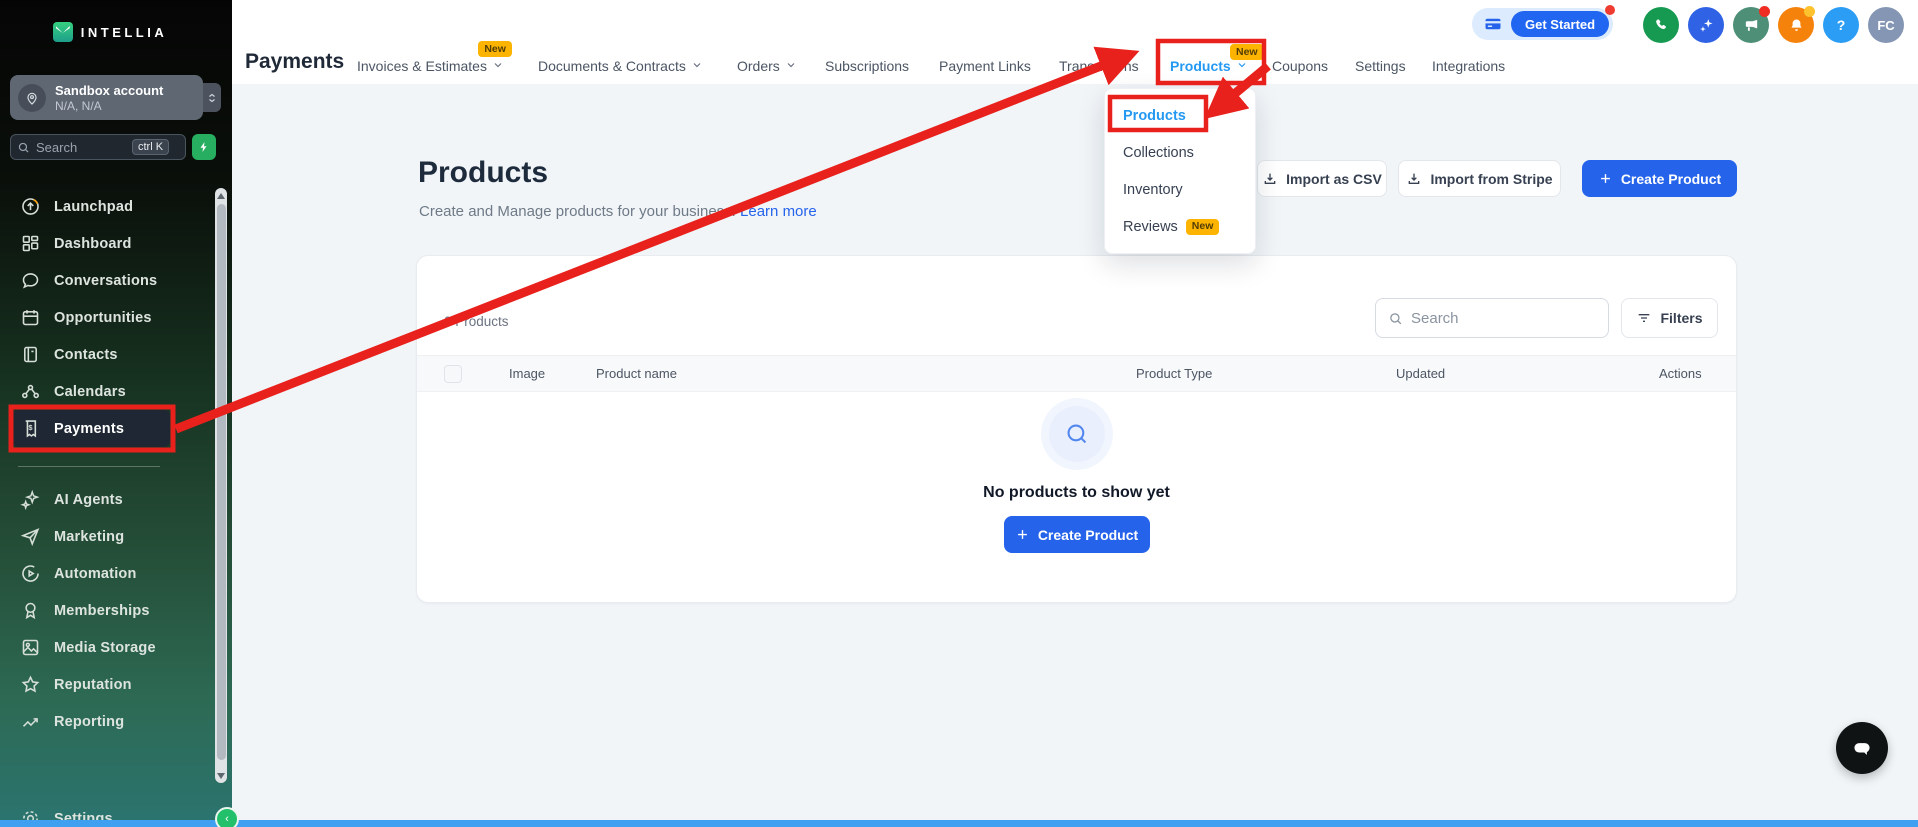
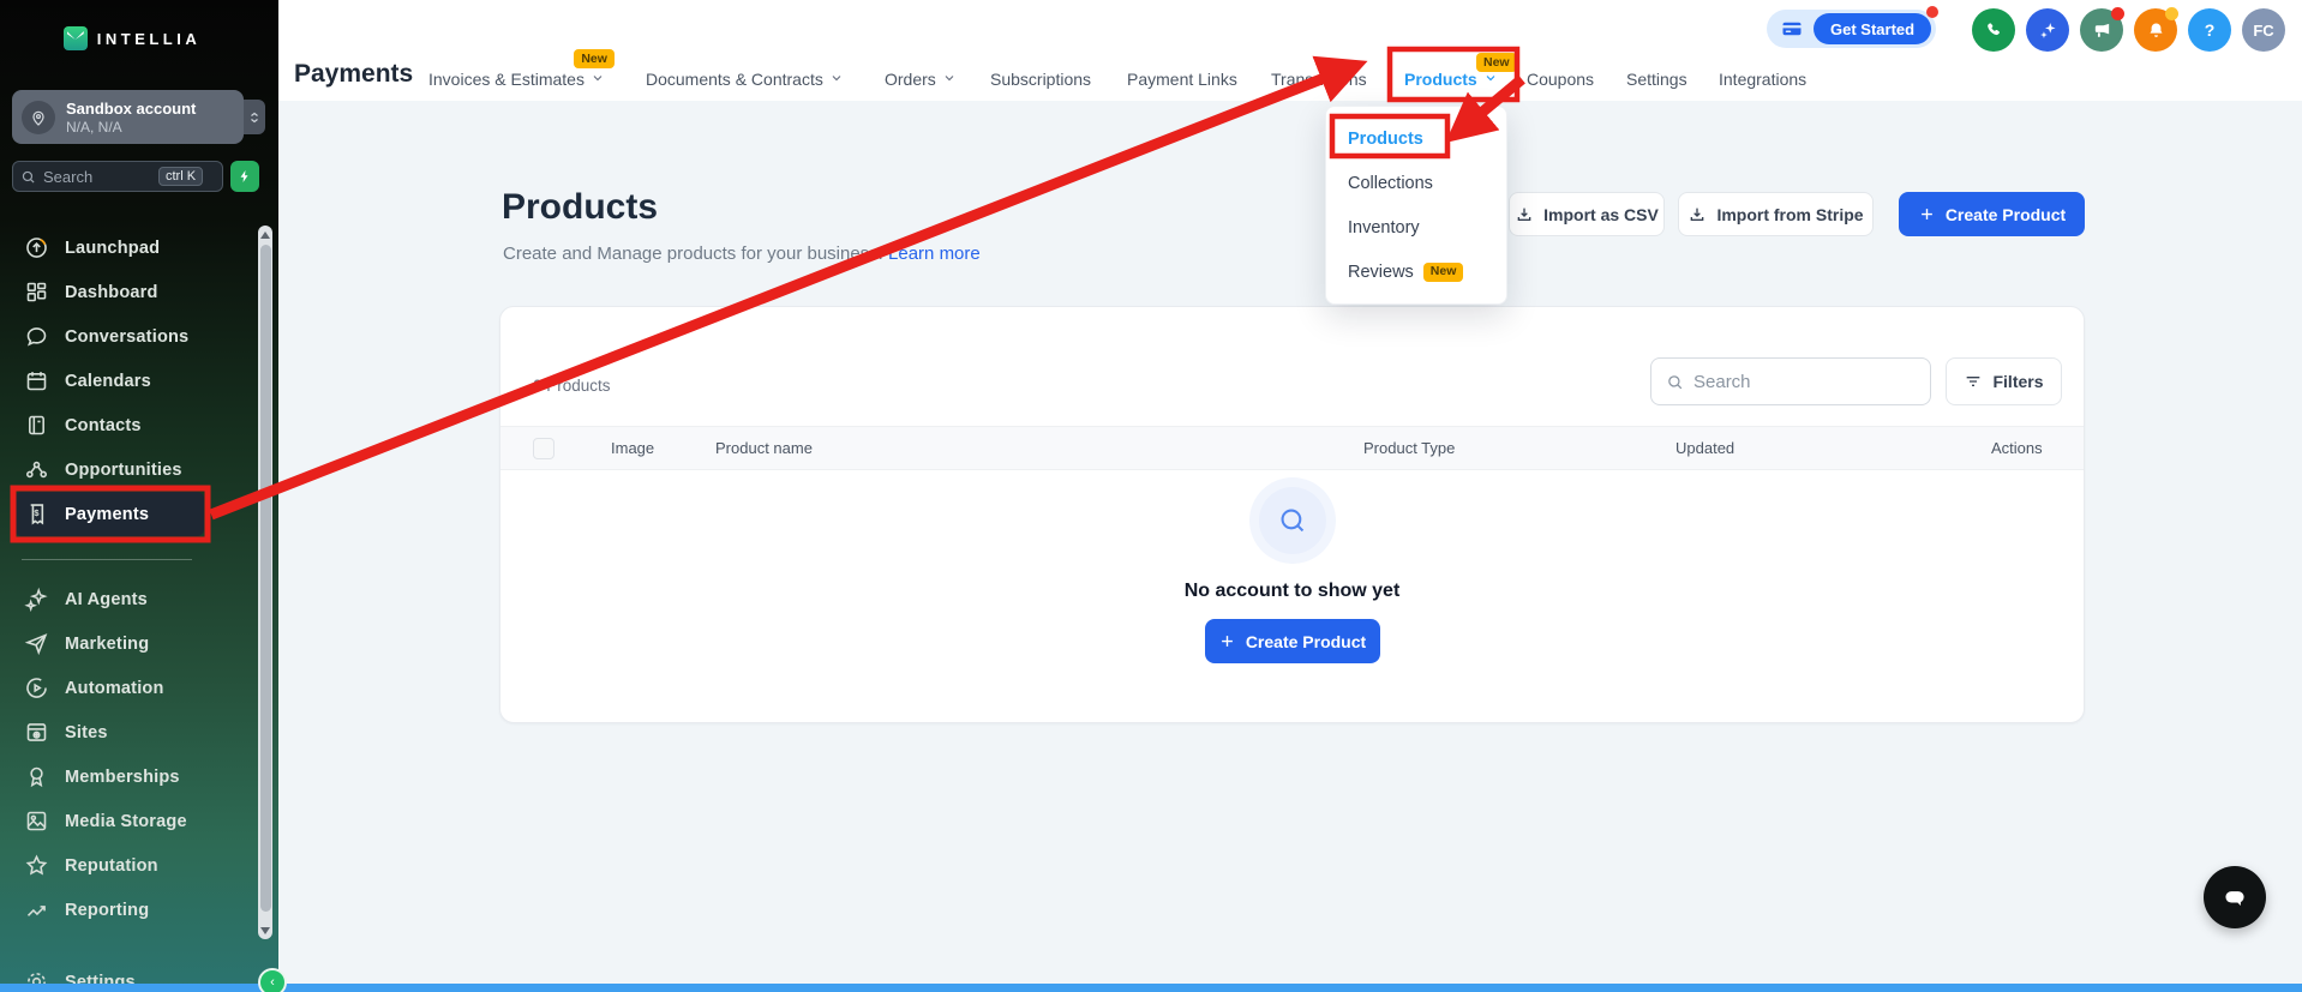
  INTELLIA
  Sandbox account
  N/A, N/A
  Search
  ctrl K
  Launchpad
  Dashboard
  Conversations
- Opportunities
+ Calendars
  Contacts
- Calendars
+ Opportunities
  $
  Payments
  AI Agents
  Marketing
  Automation
+ Sites
  Memberships
  Media Storage
  Reputation
  Reporting
  Settings
  ‹
  Payments
  New
  Invoices & Estimates
  Documents & Contracts
  Orders
  Subscriptions
  Payment Links
  Trantions
  New
  Products
  Coupons
  Settings
  Integrations
  Get Started
  ?
  FC
  Products
  Create and Manage products for your busine Learn more
  Import as CSV
  Import from Stripe
  Create Product
  roducts
  Search
  Filters
  Image
  Product name
  Product Type
  Updated
  Actions
- No products to show yet
+ No account to show yet
  Create Product
  Products
  Collections
  Inventory
  Reviews
  New
